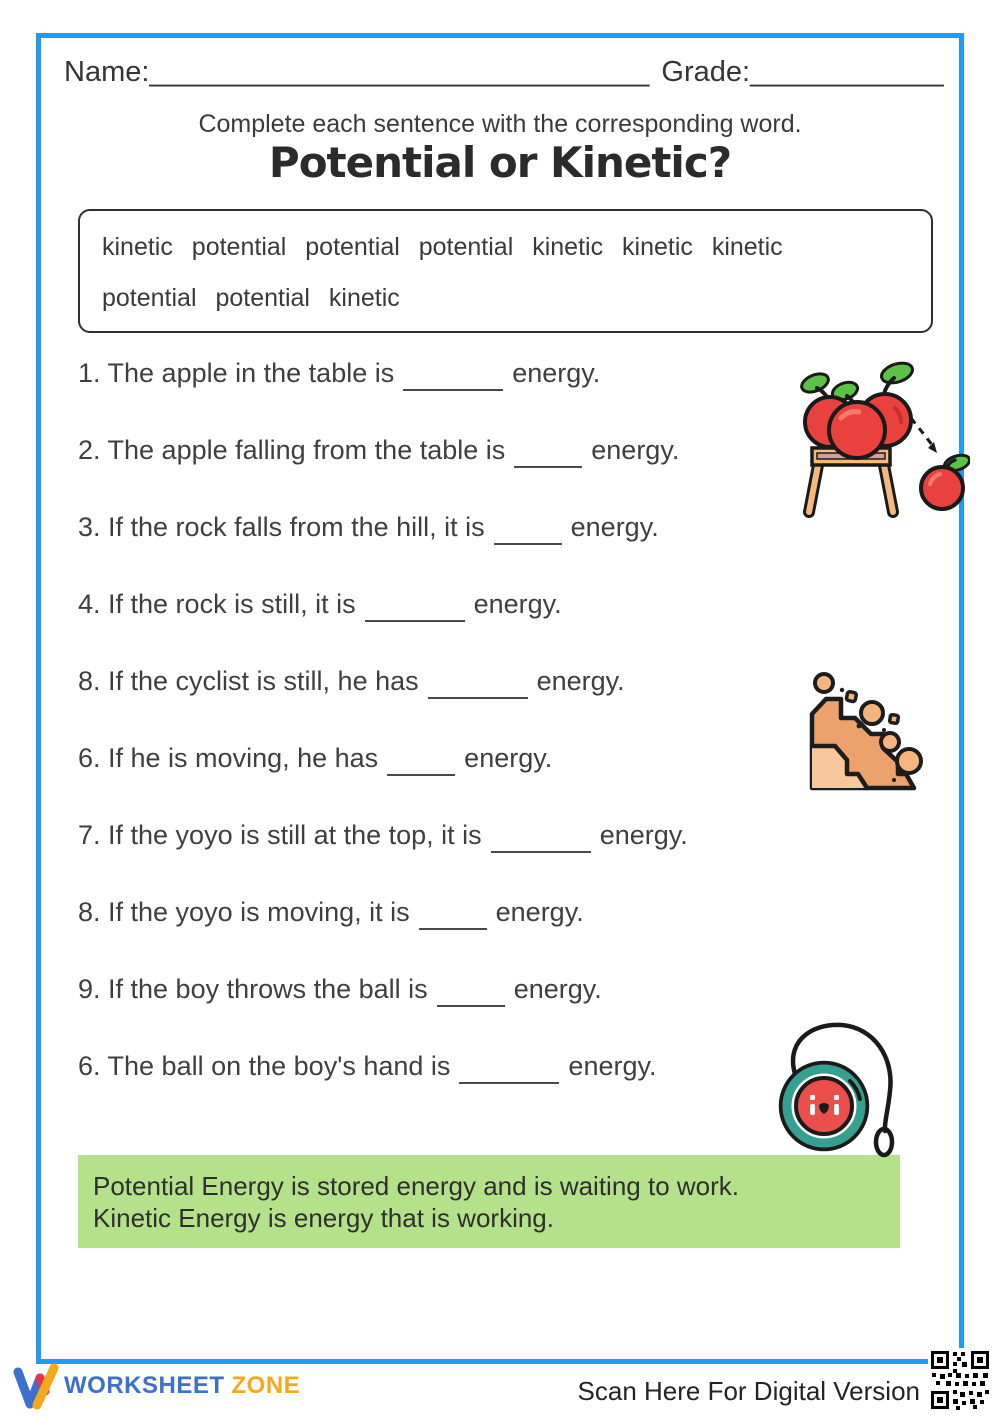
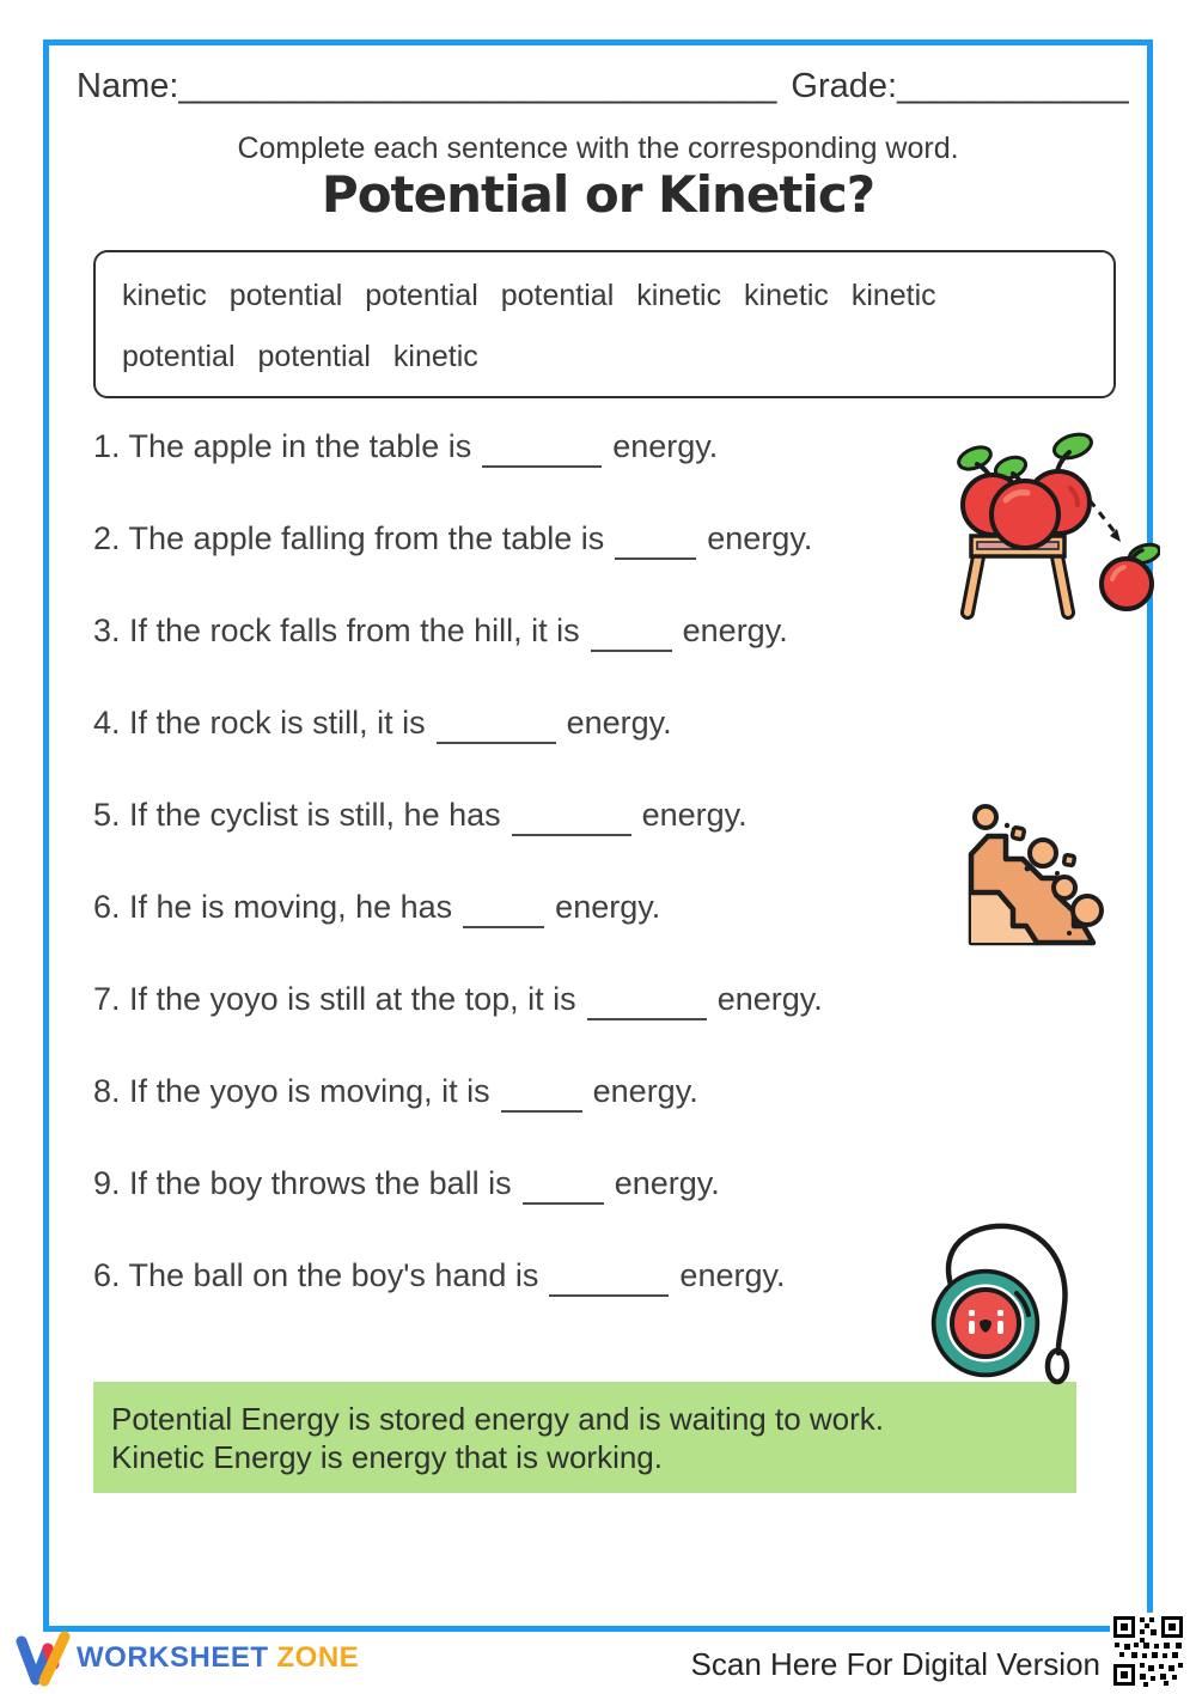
  Name:_______________________________ Grade:____________
  Complete each sentence with the corresponding word.
  Potential or Kinetic?
  kinetic potential potential potential kinetic kinetic kinetic
  potential potential kinetic
  1. The apple in the table is energy.
  2. The apple falling from the table is energy.
  3. If the rock falls from the hill, it is energy.
  4. If the rock is still, it is energy.
- 8. If the cyclist is still, he has energy.
+ 5. If the cyclist is still, he has energy.
  6. If he is moving, he has energy.
  7. If the yoyo is still at the top, it is energy.
  8. If the yoyo is moving, it is energy.
  9. If the boy throws the ball is energy.
  6. The ball on the boy's hand is energy.
  Potential Energy is stored energy and is waiting to work.
  Kinetic Energy is energy that is working.
  WORKSHEET
  ZONE
  Scan Here For Digital Version
